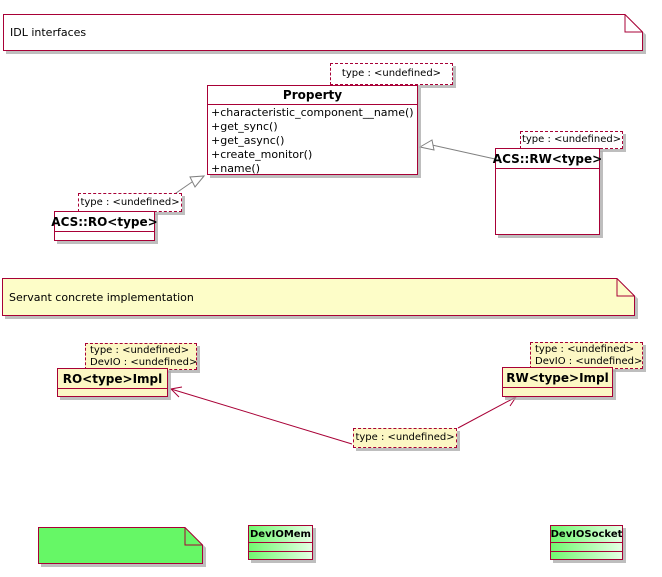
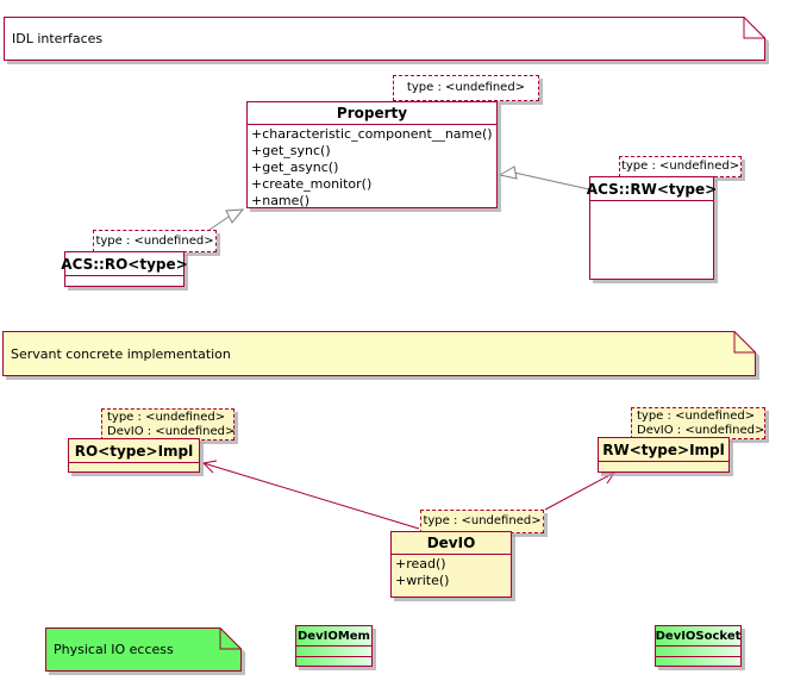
  IDL interfaces
  type : <undefined>
  Property
  +characteristic_component__name()
  +get_sync()
  +get_async()
  +create_monitor()
  +name()
  type : <undefined>
  ACS::RO<type>
  type : <undefined>
  ACS::RW<type>
  Servant concrete implementation
  type : <undefined>
  DevIO : <undefined>
  RO<type>Impl
  type : <undefined>
  DevIO : <undefined>
  RW<type>Impl
  type : <undefined>
+ DevIO
+ +read()
+ +write()
+ Physical IO eccess
  DevIOMem
  DevIOSocket
